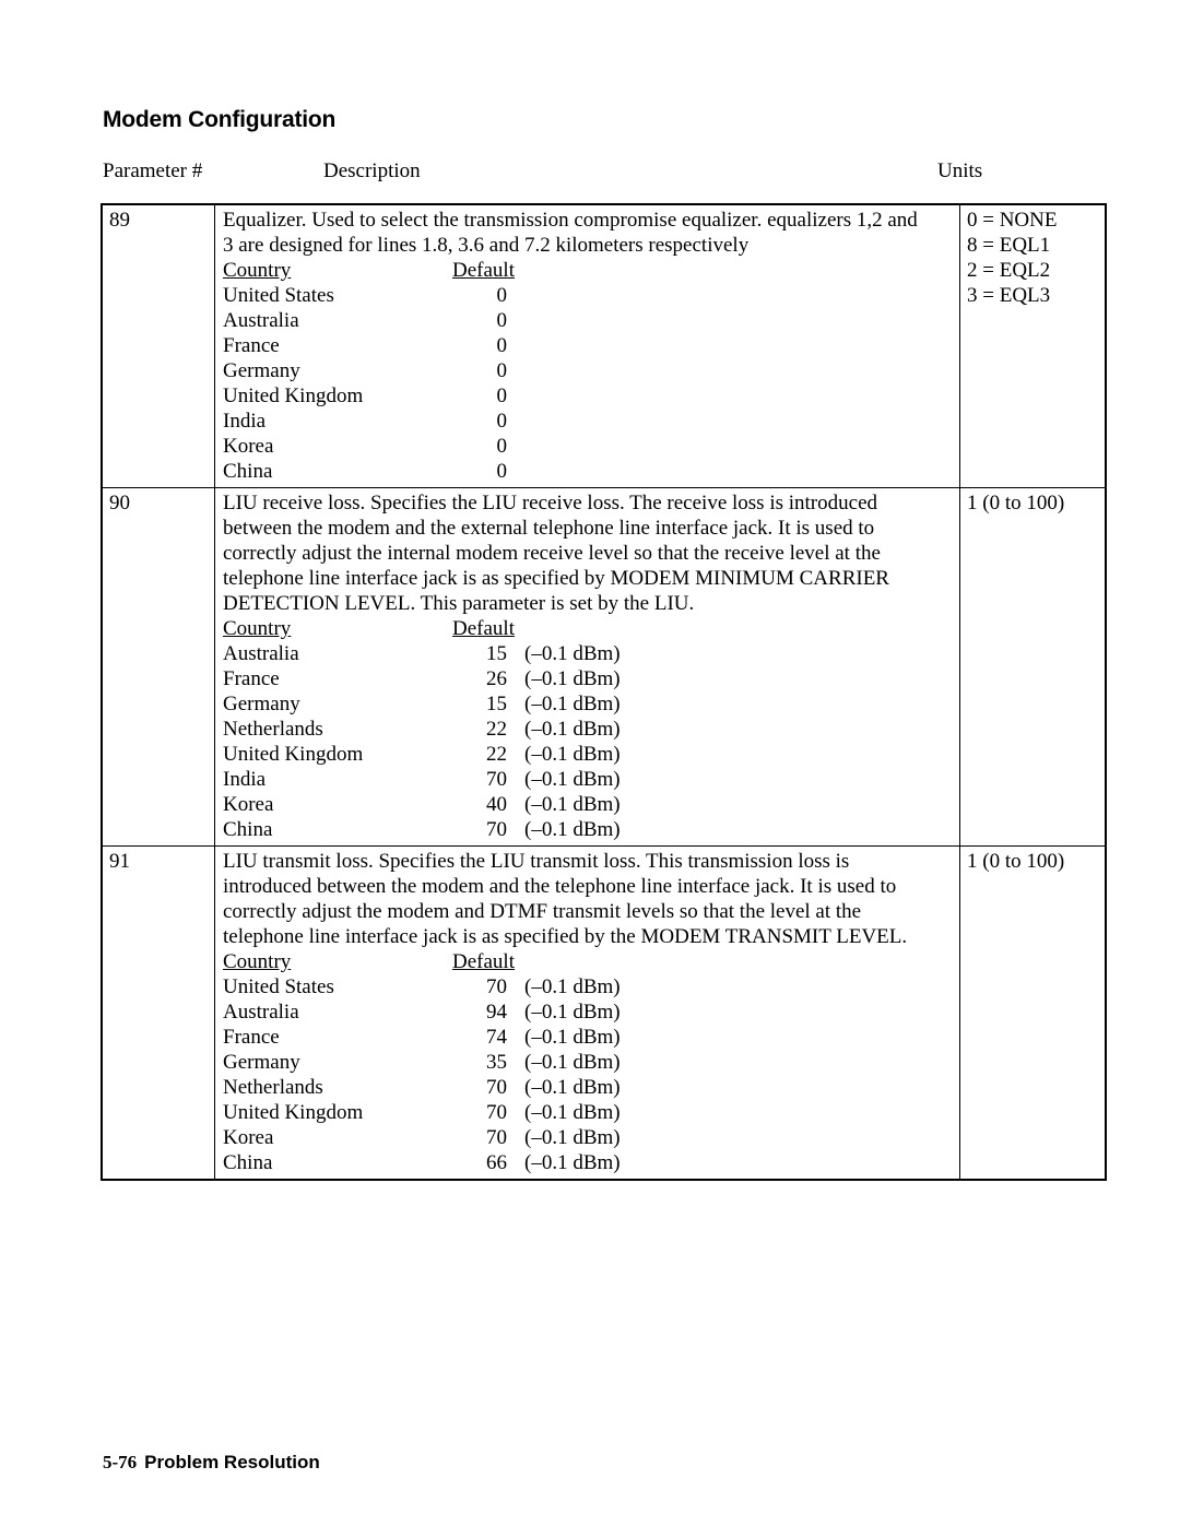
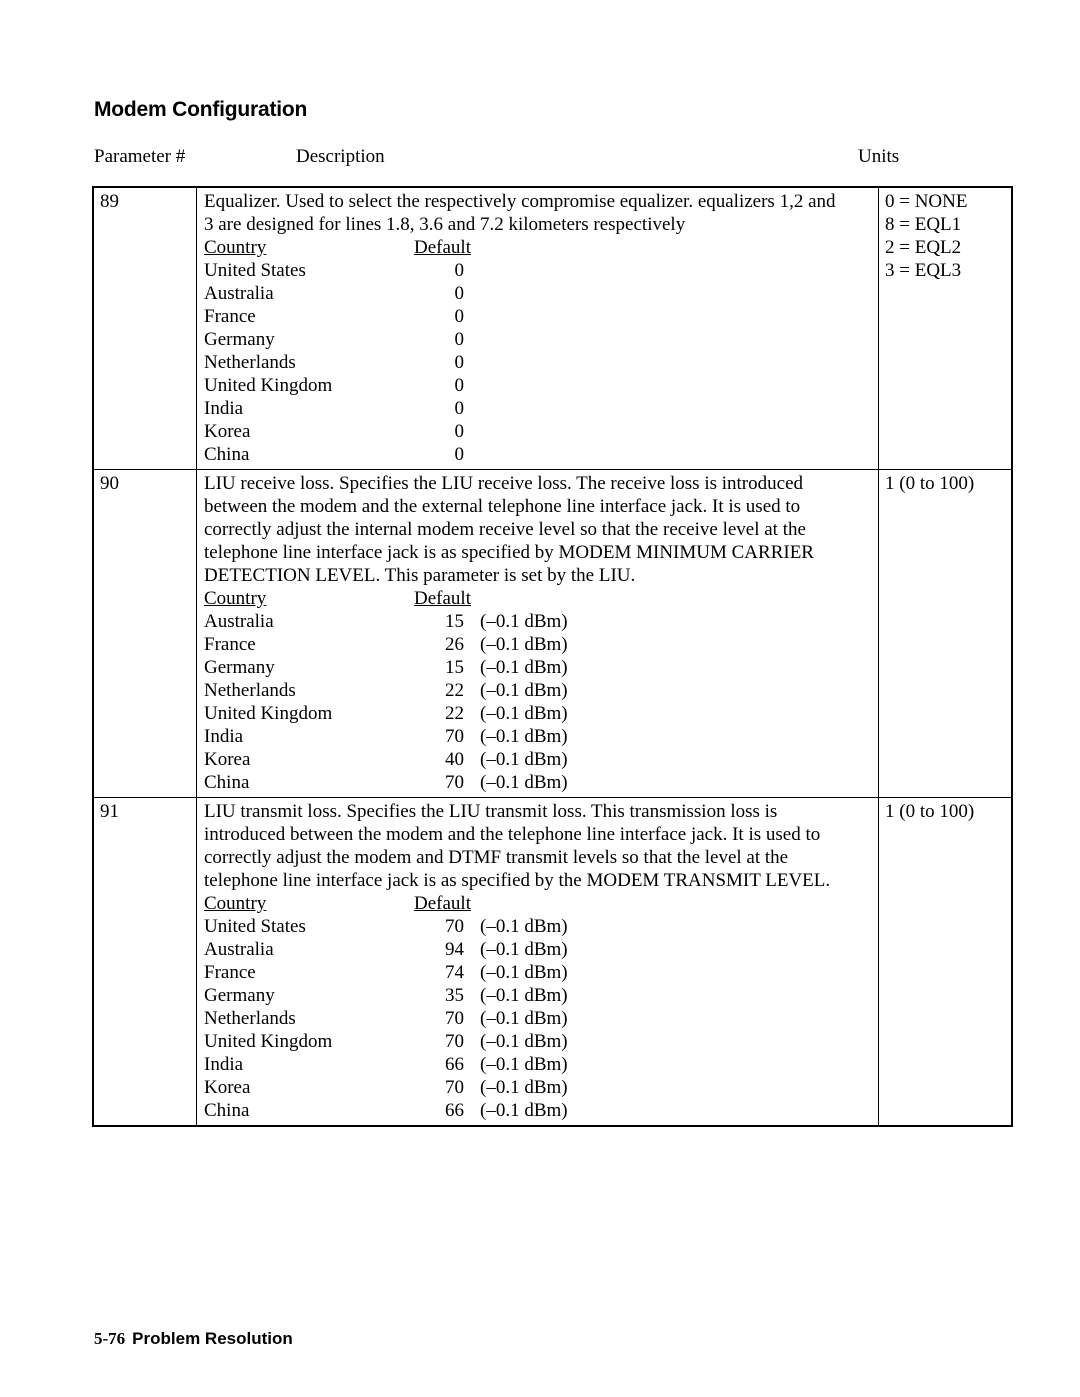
  Modem Configuration
  Parameter #
  Description
  Units
- 89	Equalizer. Used to select the transmission compromise equalizer. equalizers 1,2 and3 are designed for lines 1.8, 3.6 and 7.2 kilometers respectively
+ 89	Equalizer. Used to select the respectively compromise equalizer. equalizers 1,2 and3 are designed for lines 1.8, 3.6 and 7.2 kilometers respectively
  Country	Default
  United States	0
  Australia	0
  France	0
  Germany	0
+ Netherlands	0
  United Kingdom	0
  India	0
  Korea	0
  China	0
  		0 = NONE8 = EQL12 = EQL23 = EQL3
  90	LIU receive loss. Specifies the LIU receive loss. The receive loss is introducedbetween the modem and the external telephone line interface jack. It is used tocorrectly adjust the internal modem receive level so that the receive level at thetelephone line interface jack is as specified by MODEM MINIMUM CARRIERDETECTION LEVEL. This parameter is set by the LIU.
  Country	Default
  Australia	15	(–0.1 dBm)
  France	26	(–0.1 dBm)
  Germany	15	(–0.1 dBm)
  Netherlands	22	(–0.1 dBm)
  United Kingdom	22	(–0.1 dBm)
  India	70	(–0.1 dBm)
  Korea	40	(–0.1 dBm)
  China	70	(–0.1 dBm)
  		1 (0 to 100)
  91	LIU transmit loss. Specifies the LIU transmit loss. This transmission loss isintroduced between the modem and the telephone line interface jack. It is used tocorrectly adjust the modem and DTMF transmit levels so that the level at thetelephone line interface jack is as specified by the MODEM TRANSMIT LEVEL.
  Country	Default
  United States	70	(–0.1 dBm)
  Australia	94	(–0.1 dBm)
  France	74	(–0.1 dBm)
  Germany	35	(–0.1 dBm)
  Netherlands	70	(–0.1 dBm)
  United Kingdom	70	(–0.1 dBm)
+ India	66	(–0.1 dBm)
  Korea	70	(–0.1 dBm)
  China	66	(–0.1 dBm)
  		1 (0 to 100)
  5-76 Problem Resolution
